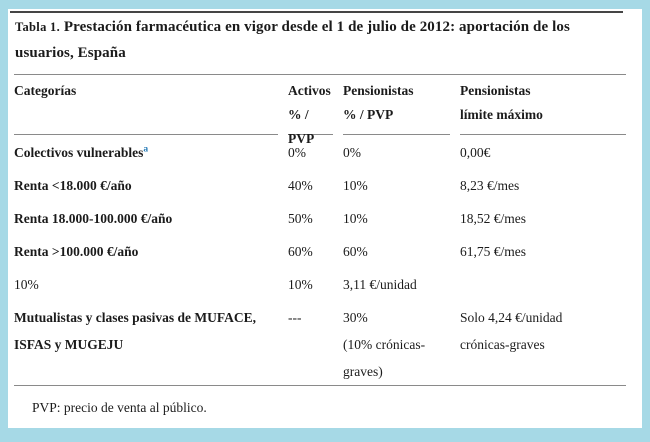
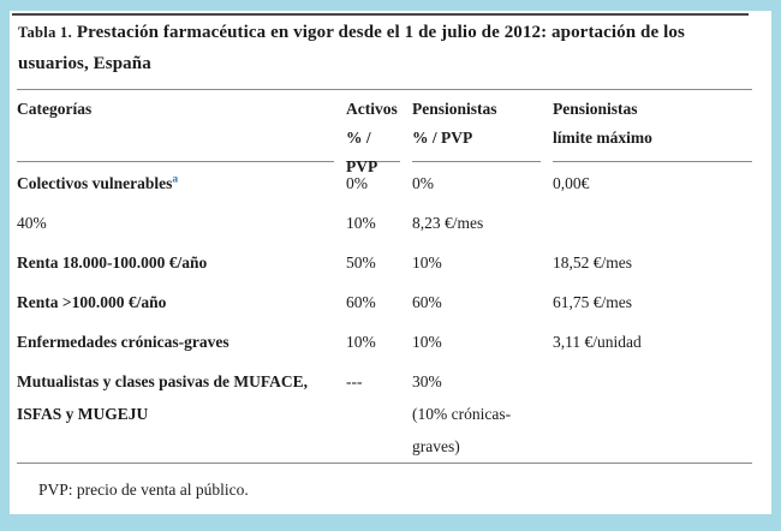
  Tabla 1. Prestación farmacéutica en vigor desde el 1 de julio de 2012: aportación de los
  usuarios, España
  Categorías
  Activos
  % / PVP
  Pensionistas
  % / PVP
  Pensionistas
  límite máximo
  Colectivos vulnerablesa
  0%
  0%
  0,00€
- Renta <18.000 €/año
  40%
  10%
  8,23 €/mes
  Renta 18.000-100.000 €/año
  50%
  10%
  18,52 €/mes
  Renta >100.000 €/año
  60%
  60%
  61,75 €/mes
+ Enfermedades crónicas-graves
  10%
  10%
  3,11 €/unidad
  Mutualistas y clases pasivas de MUFACE,
  ISFAS y MUGEJU
  ---
  30%
  (10% crónicas-
  graves)
- Solo 4,24 €/unidad
- crónicas-graves
  PVP: precio de venta al público.
